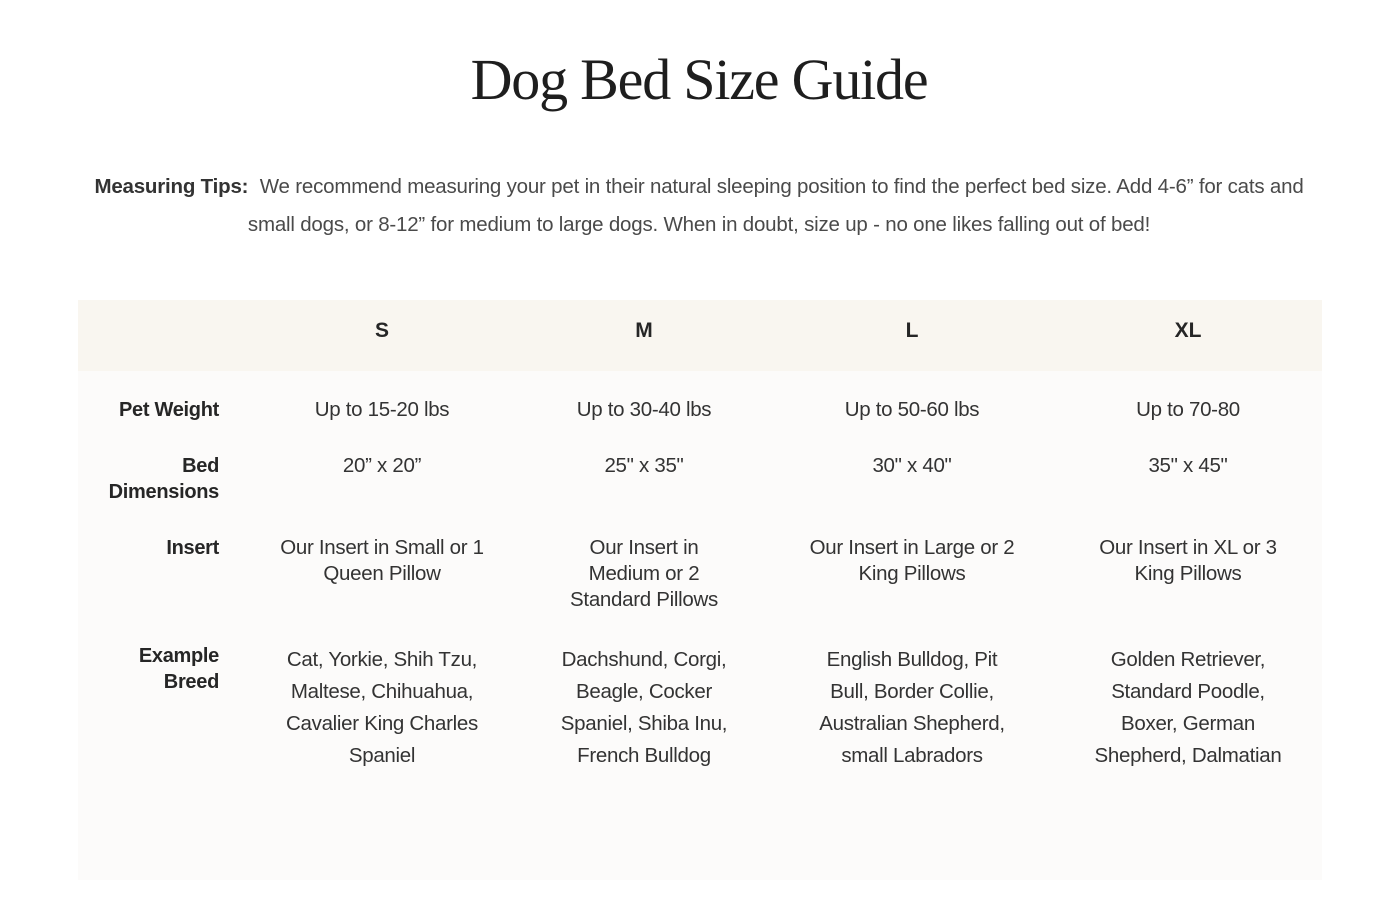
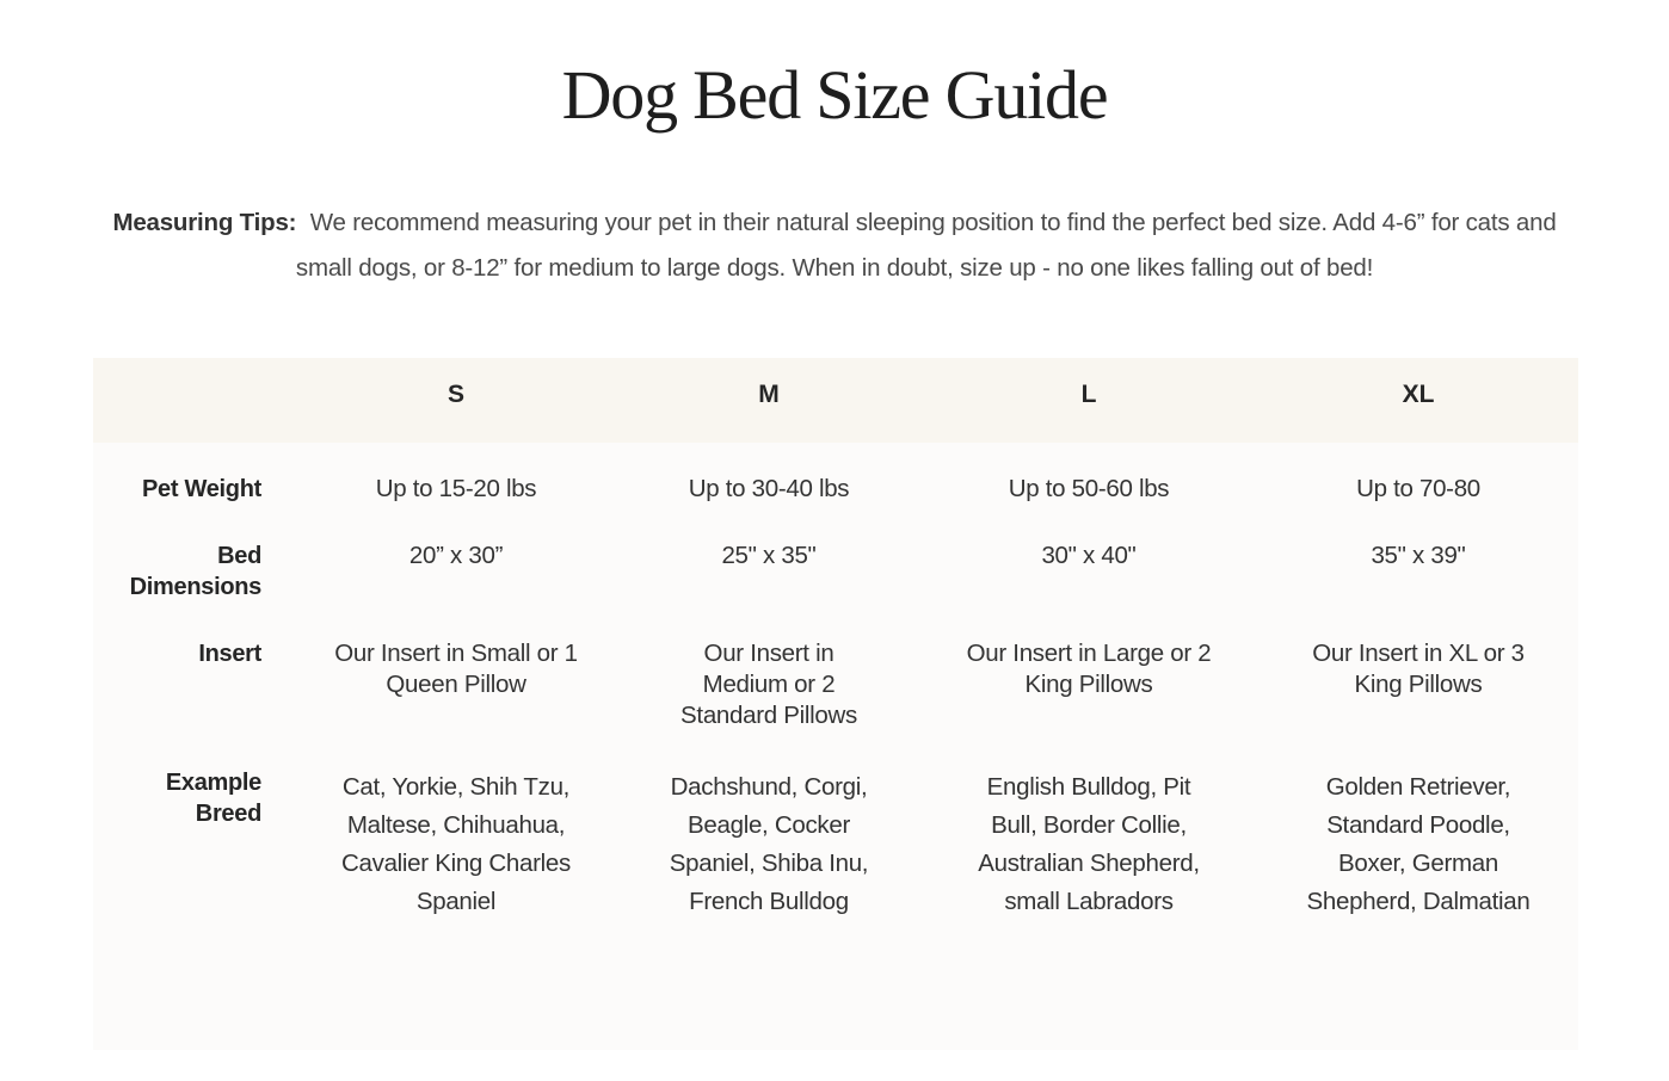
  Dog Bed Size Guide
  Measuring Tips: We recommend measuring your pet in their natural sleeping position to find the perfect bed size. Add 4-6” for cats and small dogs, or 8-12” for medium to large dogs. When in doubt, size up - no one likes falling out of bed!
  S
  M
  L
  XL
  Pet Weight
  Up to 15-20 lbs
  Up to 30-40 lbs
  Up to 50-60 lbs
  Up to 70-80
  Bed Dimensions
- 20” x 20”
+ 20” x 30”
  25" x 35"
  30" x 40"
- 35" x 45"
+ 35" x 39"
  Insert
  Our Insert in Small or 1 Queen Pillow
  Our Insert in Medium or 2 Standard Pillows
  Our Insert in Large or 2 King Pillows
  Our Insert in XL or 3 King Pillows
  Example Breed
  Cat, Yorkie, Shih Tzu, Maltese, Chihuahua, Cavalier King Charles Spaniel
  Dachshund, Corgi, Beagle, Cocker Spaniel, Shiba Inu, French Bulldog
  English Bulldog, Pit Bull, Border Collie, Australian Shepherd, small Labradors
  Golden Retriever, Standard Poodle, Boxer, German Shepherd, Dalmatian
